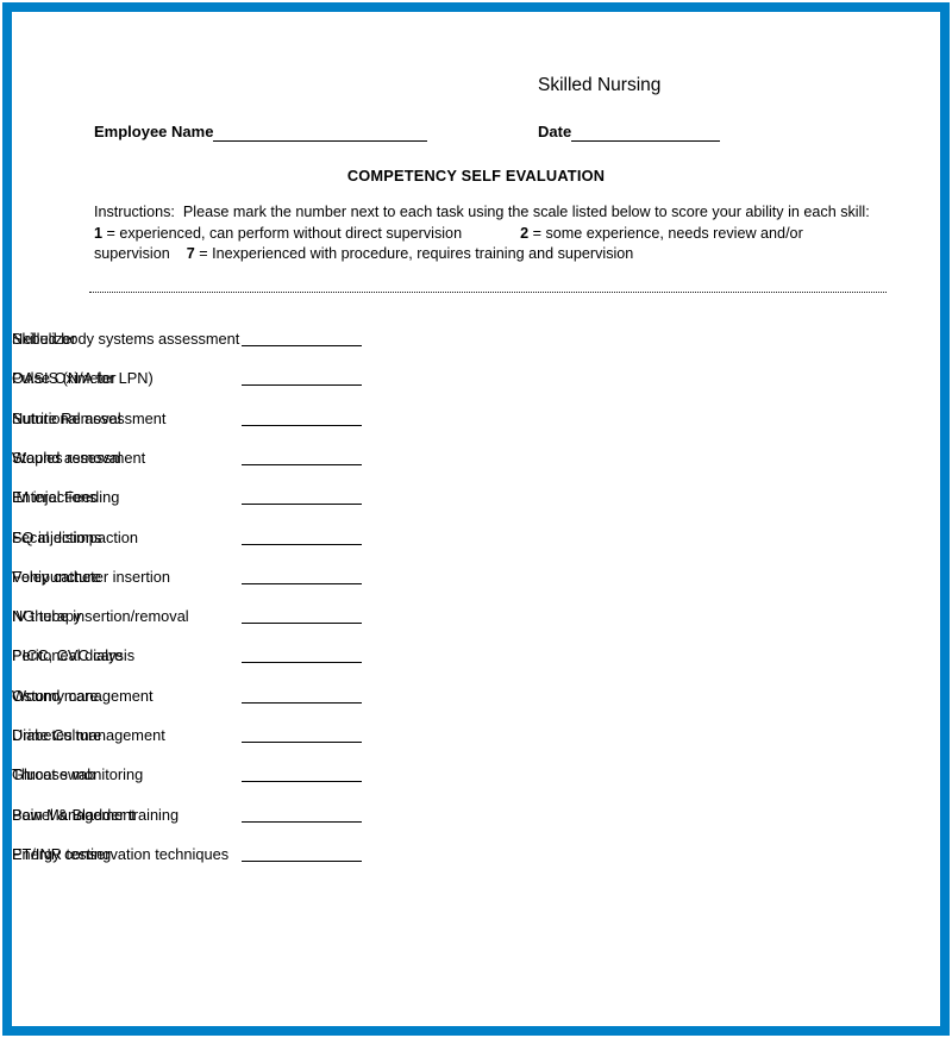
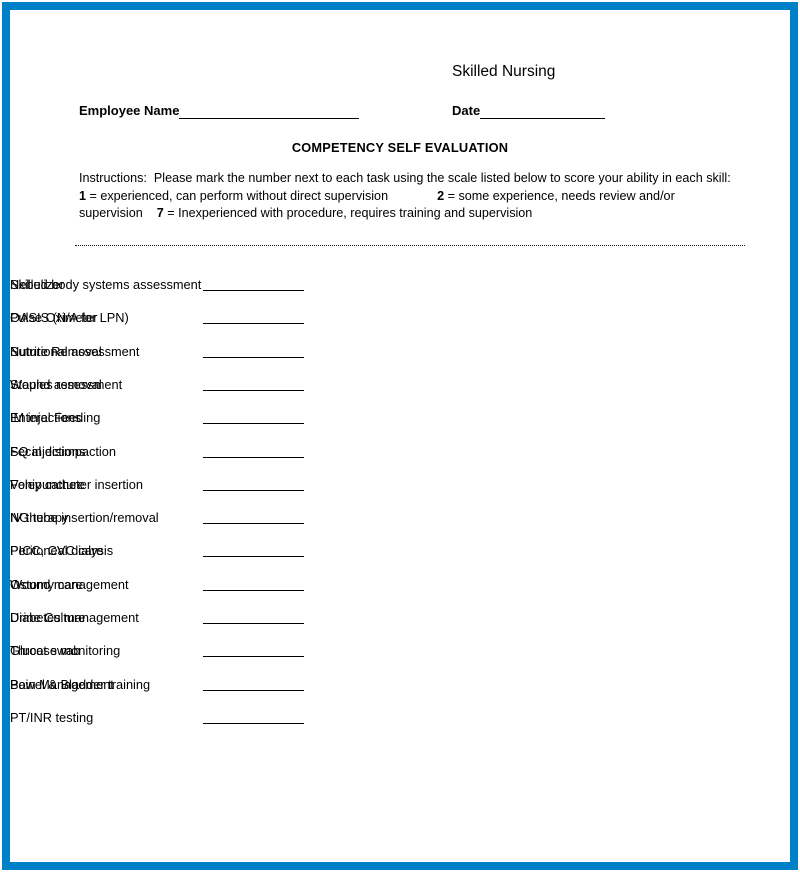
  Skilled Nursing
  Employee Name
  Date
  COMPETENCY SELF EVALUATION
  Instructions: Please mark the number next to each task using the scale listed below to score your ability in each skill:
  1 = experienced, can perform without direct supervision 2 = some experience, needs review and/or supervision 7 = Inexperienced with procedure, requires training and supervision
  Skilled body systems assessment
  OASIS (N/A for LPN)
  Nutritional assessment
  Wound assessment
  Enteral Feeding
  Fecal disimpaction
  Foley catheter insertion
  NG tube insertion/removal
  Peritoneal dialysis
  Wound management
  Diabetes management
  Glucose monitoring
  Pain Management
- Energy conservation techniques
  Nebulizer
  Pulse Oximeter
  Suture Removal
  Staples removal
  IM injections
  SQ injections
  Venipuncture
  IV therapy
  PICC, CVC care
  Ostomy care
  Urine Culture
  Throat swab
  Bowel & Bladder training
  PT/INR testing
